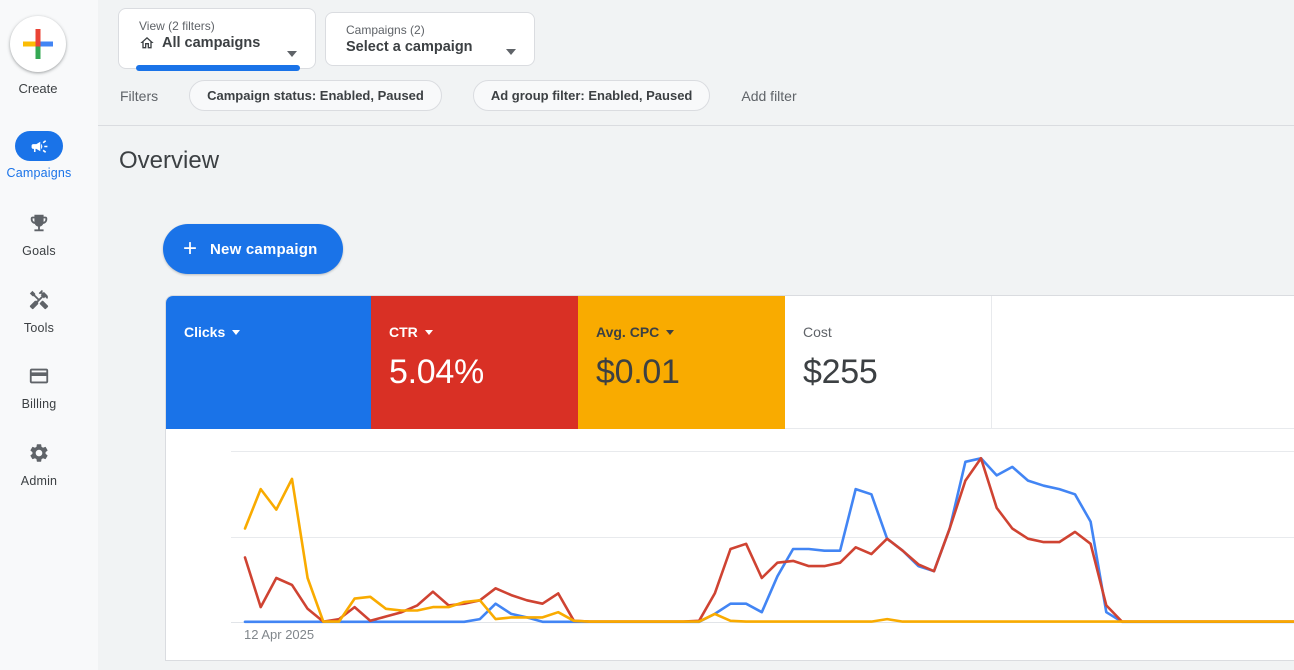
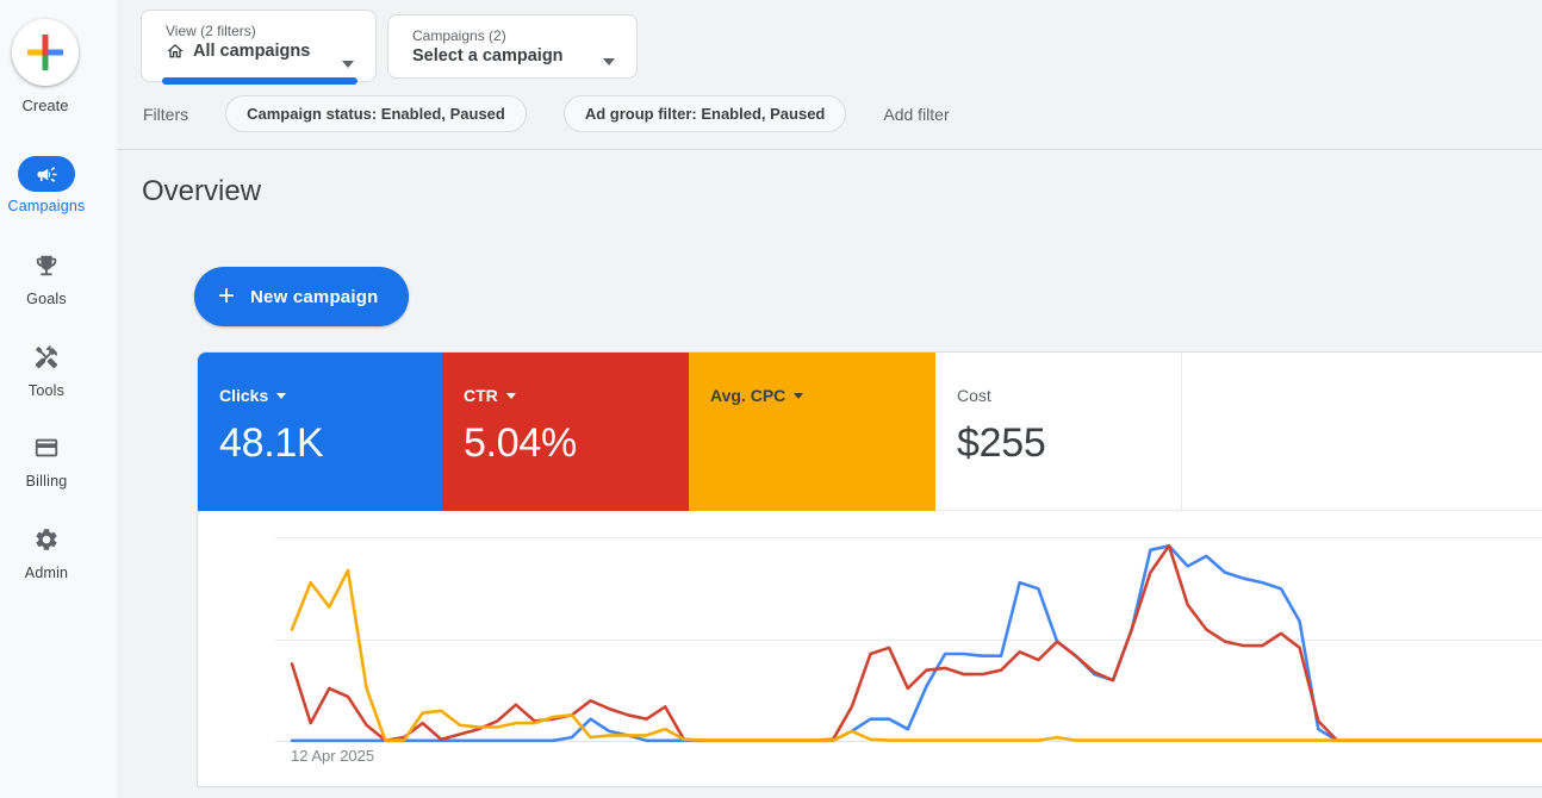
  Create
  Campaigns
  Goals
  Tools
  Billing
  Admin
  View (2 filters)
  All campaigns
  Campaigns (2)
  Select a campaign
  Filters
  Campaign status: Enabled, Paused
  Ad group filter: Enabled, Paused
  Add filter
  Overview
  +
  New campaign
  Clicks
+ 48.1K
  CTR
  5.04%
  Avg. CPC
- $0.01
  Cost
  $255
  12 Apr 2025
